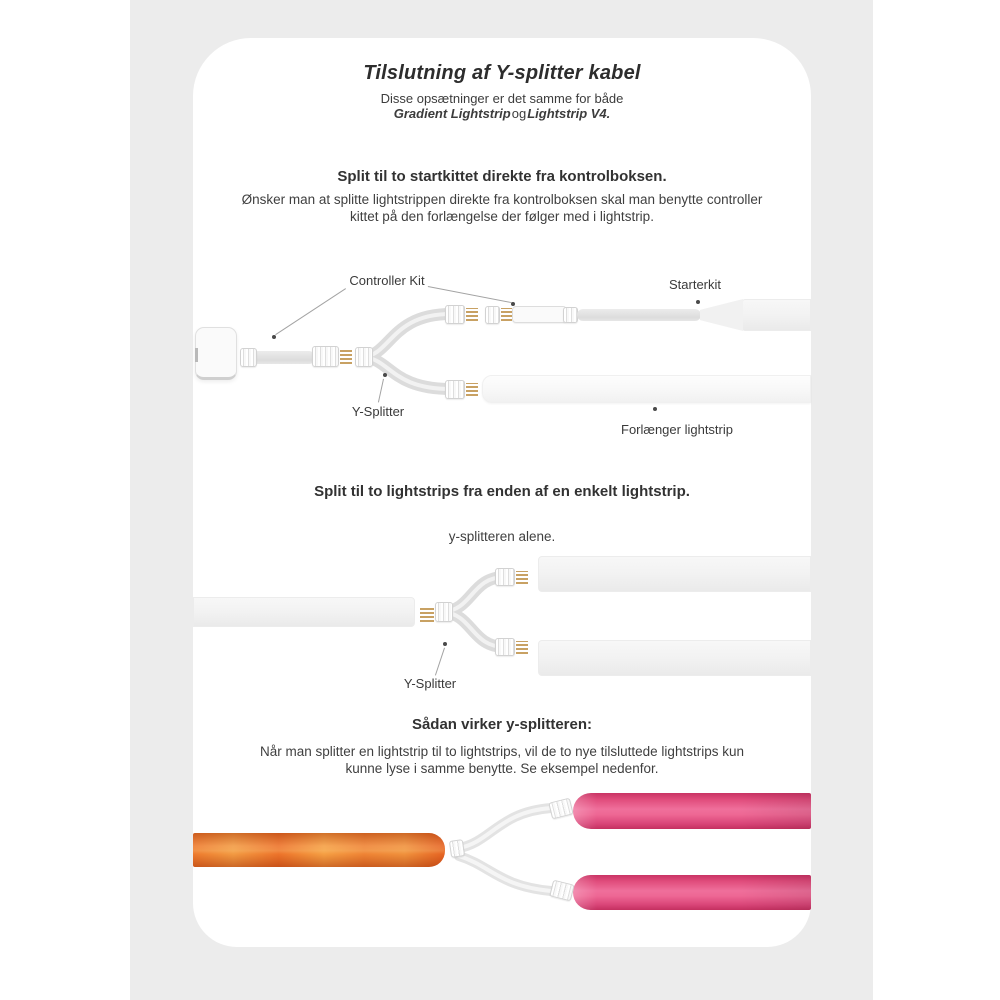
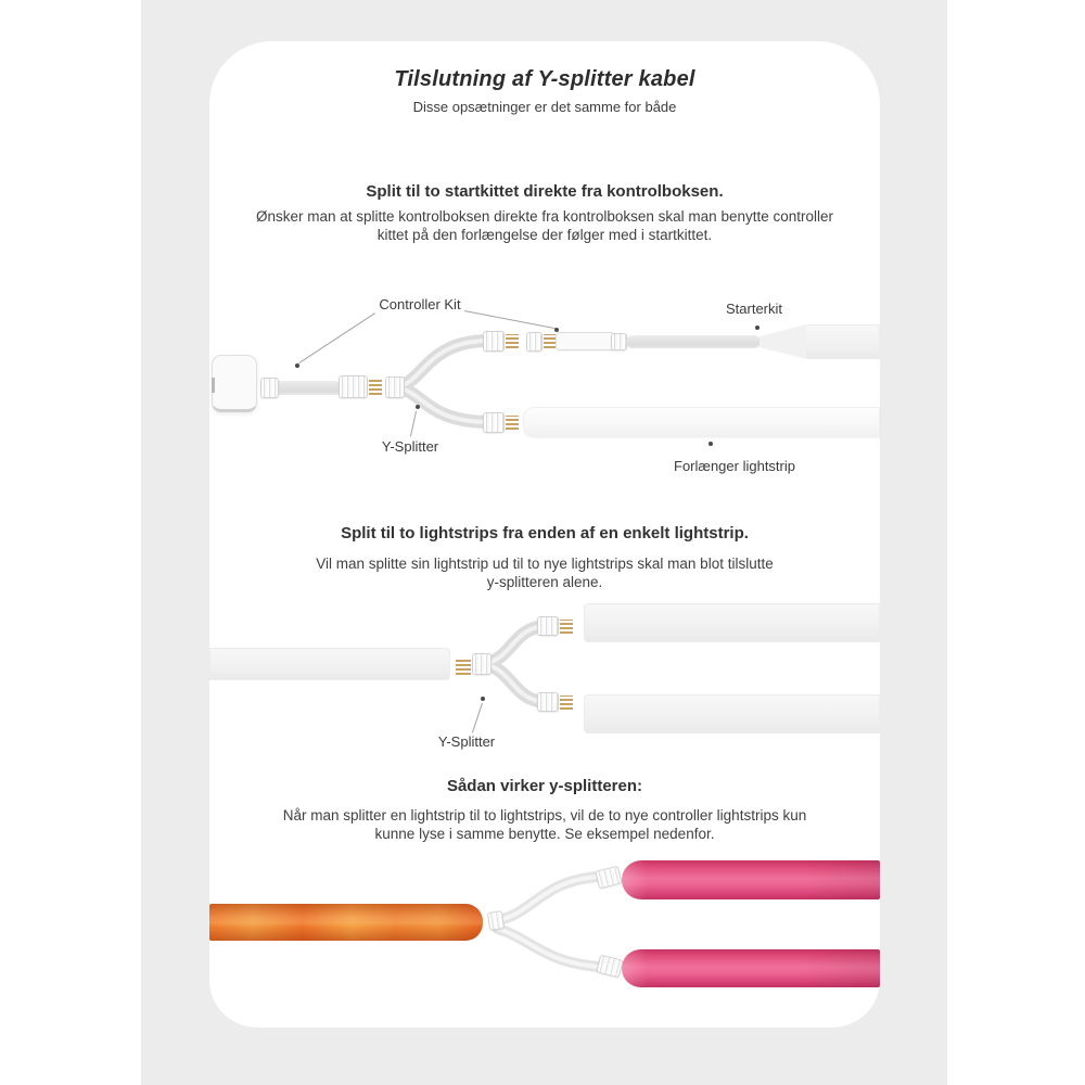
  Tilslutning af Y-splitter kabel
  Disse opsætninger er det samme for både
- Gradient LightstripogLightstrip V4.
  Split til to startkittet direkte fra kontrolboksen.
- Ønsker man at splitte lightstrippen direkte fra kontrolboksen skal man benytte controller
+ Ønsker man at splitte kontrolboksen direkte fra kontrolboksen skal man benytte controller
- kittet på den forlængelse der følger med i lightstrip.
+ kittet på den forlængelse der følger med i startkittet.
  Controller Kit
  Starterkit
  Y-Splitter
  Forlænger lightstrip
  Split til to lightstrips fra enden af en enkelt lightstrip.
+ Vil man splitte sin lightstrip ud til to nye lightstrips skal man blot tilslutte
  y-splitteren alene.
  Y-Splitter
  Sådan virker y-splitteren:
- Når man splitter en lightstrip til to lightstrips, vil de to nye tilsluttede lightstrips kun
+ Når man splitter en lightstrip til to lightstrips, vil de to nye controller lightstrips kun
  kunne lyse i samme benytte. Se eksempel nedenfor.
